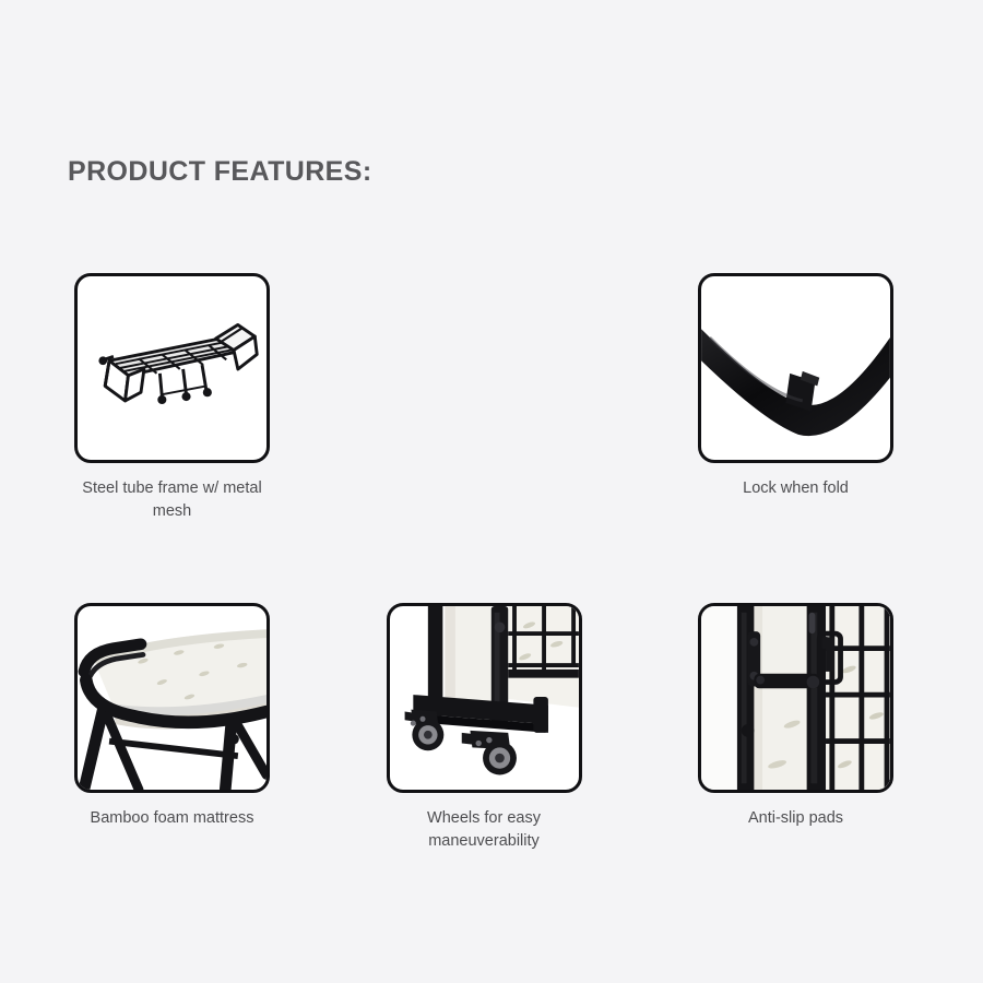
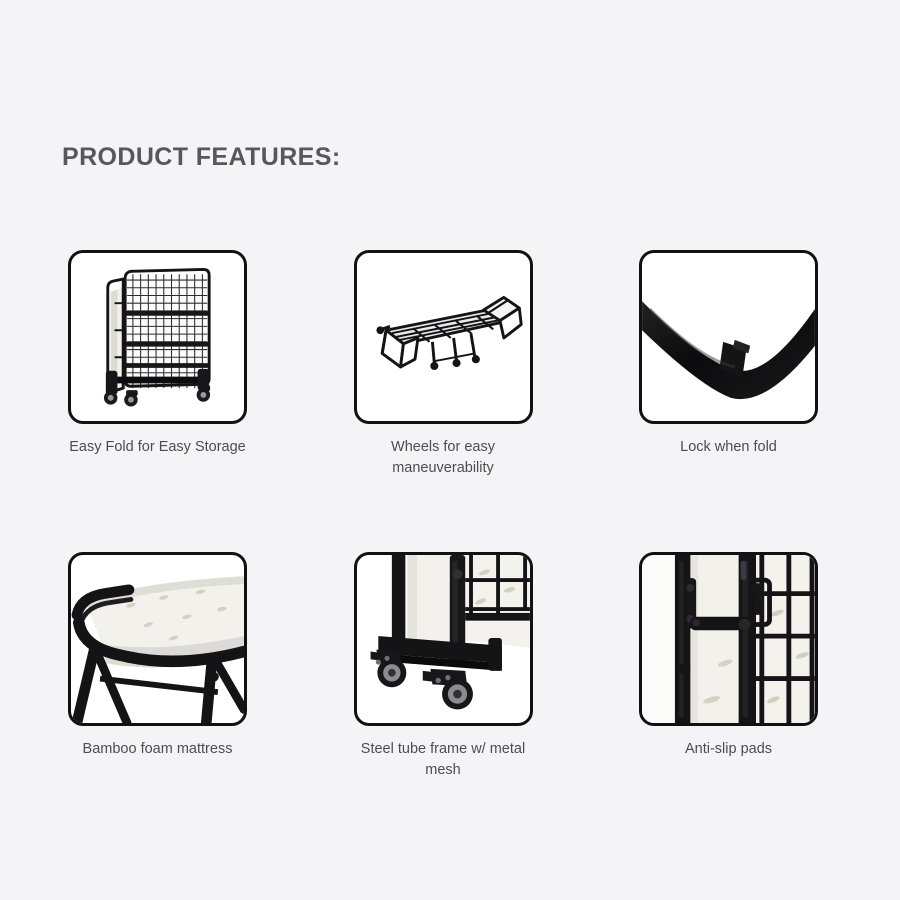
  PRODUCT FEATURES:
+ Easy Fold for Easy Storage
- Steel tube frame w/ metal mesh
+ Wheels for easy maneuverability
  Lock when fold
  Bamboo foam mattress
- Wheels for easy maneuverability
+ Steel tube frame w/ metal mesh
  Anti-slip pads
